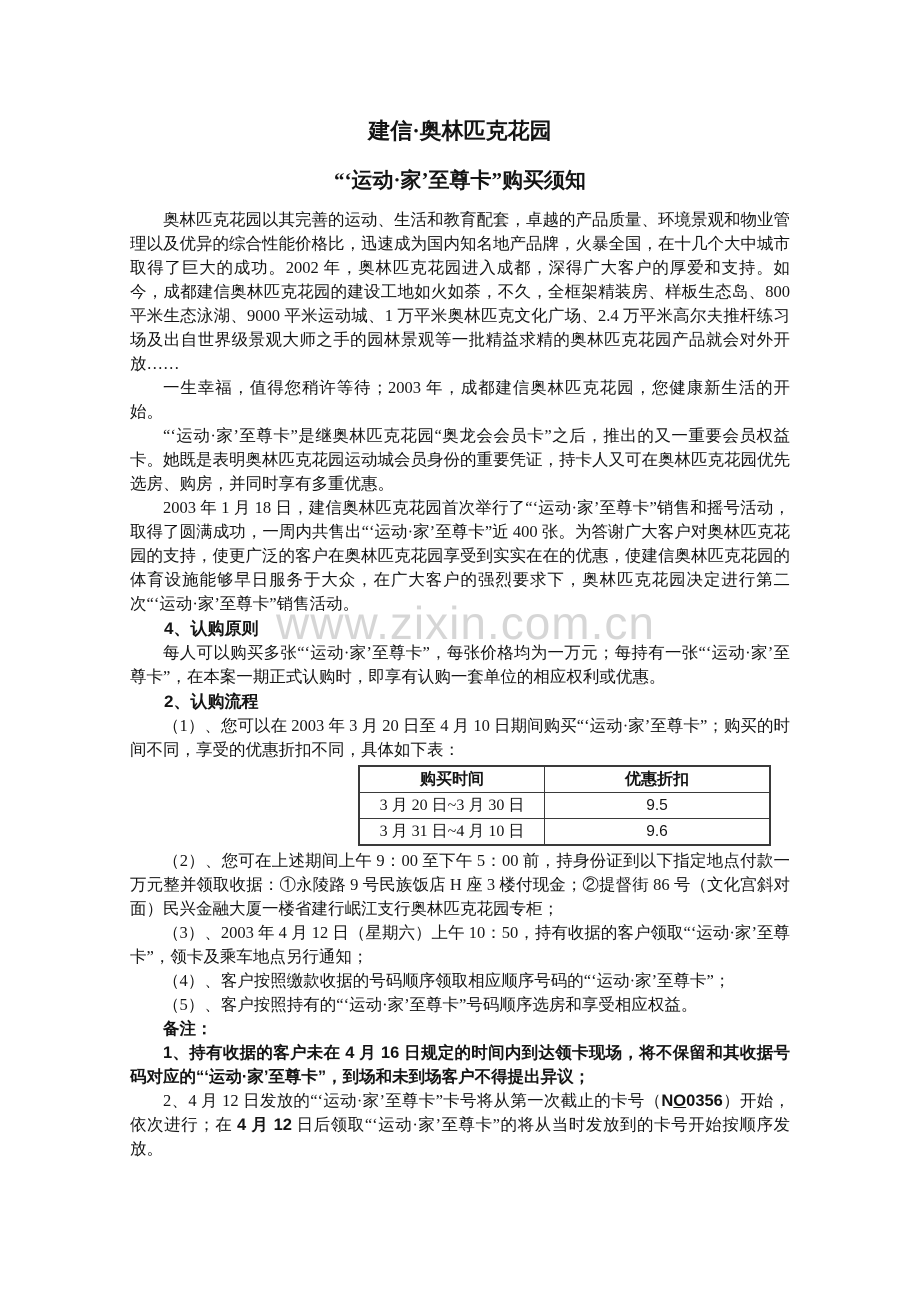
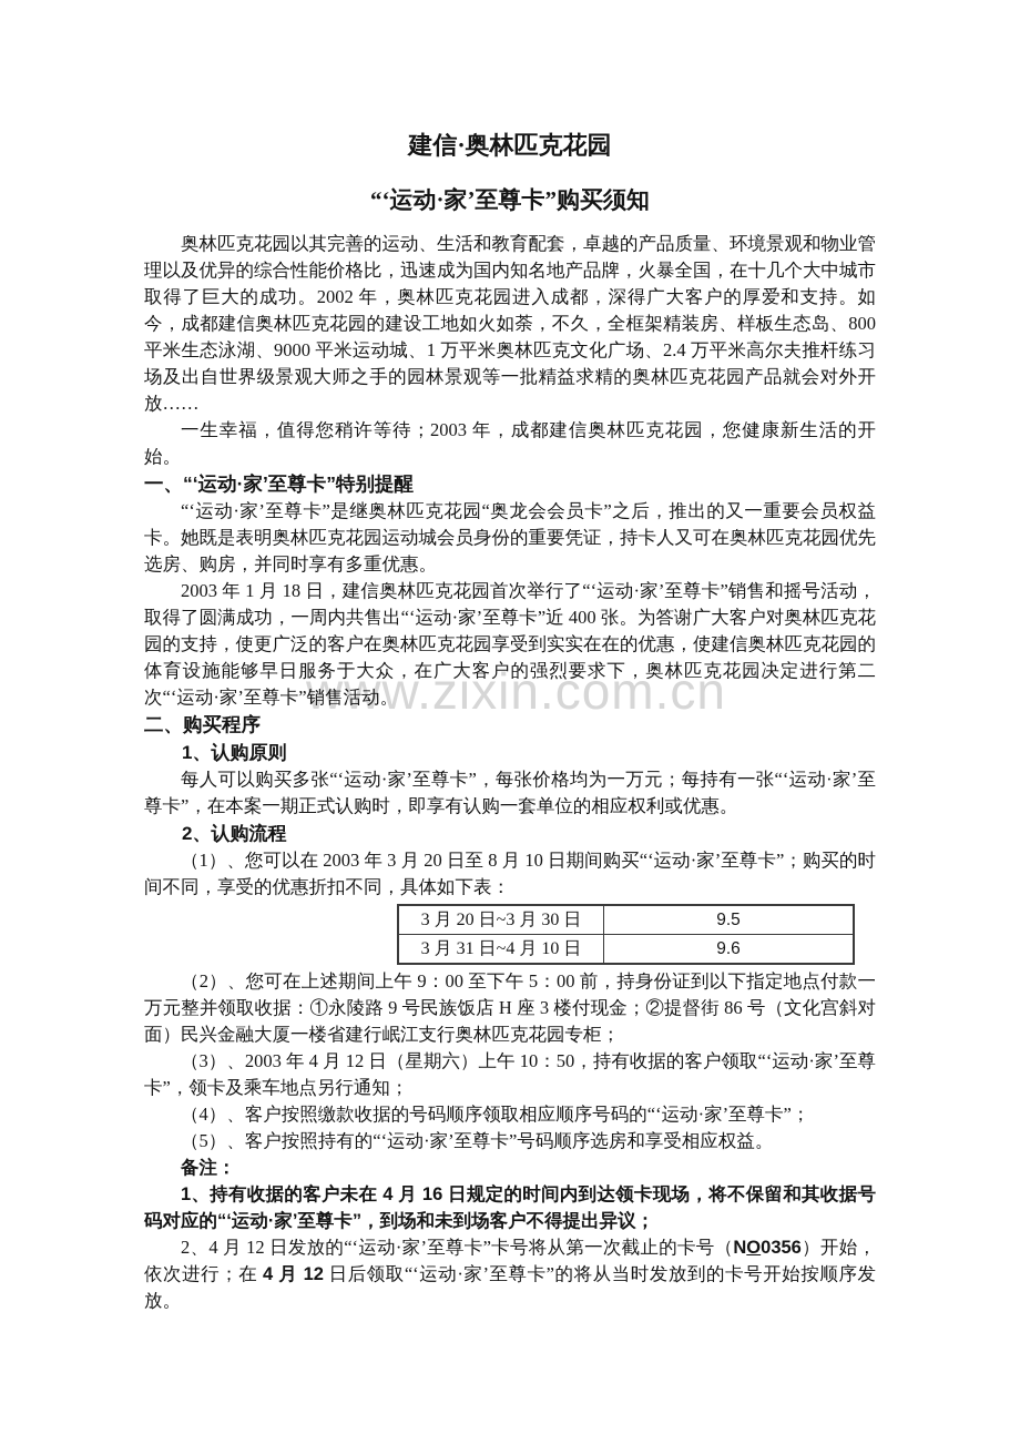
  www.zixin.com.cn
  建信·奥林匹克花园
  “‘运动·家’至尊卡”购买须知
  奥林匹克花园以其完善的运动、生活和教育配套，卓越的产品质量、环境景观和物业管理以及优异的综合性能价格比，迅速成为国内知名地产品牌，火暴全国，在十几个大中城市取得了巨大的成功。2002 年，奥林匹克花园进入成都，深得广大客户的厚爱和支持。如今，成都建信奥林匹克花园的建设工地如火如荼，不久，全框架精装房、样板生态岛、800 平米生态泳湖、9000 平米运动城、1 万平米奥林匹克文化广场、2.4 万平米高尔夫推杆练习场及出自世界级景观大师之手的园林景观等一批精益求精的奥林匹克花园产品就会对外开放……
  一生幸福，值得您稍许等待；2003 年，成都建信奥林匹克花园，您健康新生活的开始。
+ 一、“‘运动·家’至尊卡”特别提醒
  “‘运动·家’至尊卡”是继奥林匹克花园“奥龙会会员卡”之后，推出的又一重要会员权益卡。她既是表明奥林匹克花园运动城会员身份的重要凭证，持卡人又可在奥林匹克花园优先选房、购房，并同时享有多重优惠。
  2003 年 1 月 18 日，建信奥林匹克花园首次举行了“‘运动·家’至尊卡”销售和摇号活动，取得了圆满成功，一周内共售出“‘运动·家’至尊卡”近 400 张。为答谢广大客户对奥林匹克花园的支持，使更广泛的客户在奥林匹克花园享受到实实在在的优惠，使建信奥林匹克花园的体育设施能够早日服务于大众，在广大客户的强烈要求下，奥林匹克花园决定进行第二次“‘运动·家’至尊卡”销售活动。
+ 二、购买程序
- 4、认购原则
+ 1、认购原则
  每人可以购买多张“‘运动·家’至尊卡”，每张价格均为一万元；每持有一张“‘运动·家’至尊卡”，在本案一期正式认购时，即享有认购一套单位的相应权利或优惠。
  2、认购流程
- （1）、您可以在 2003 年 3 月 20 日至 4 月 10 日期间购买“‘运动·家’至尊卡”；购买的时间不同，享受的优惠折扣不同，具体如下表：
+ （1）、您可以在 2003 年 3 月 20 日至 8 月 10 日期间购买“‘运动·家’至尊卡”；购买的时间不同，享受的优惠折扣不同，具体如下表：
- 购买时间	优惠折扣
  3 月 20 日~3 月 30 日	9.5
  3 月 31 日~4 月 10 日	9.6
  （2）、您可在上述期间上午 9：00 至下午 5：00 前，持身份证到以下指定地点付款一万元整并领取收据：①永陵路 9 号民族饭店 H 座 3 楼付现金；②提督街 86 号（文化宫斜对面）民兴金融大厦一楼省建行岷江支行奥林匹克花园专柜；
  （3）、2003 年 4 月 12 日（星期六）上午 10：50，持有收据的客户领取“‘运动·家’至尊卡”，领卡及乘车地点另行通知；
  （4）、客户按照缴款收据的号码顺序领取相应顺序号码的“‘运动·家’至尊卡”；
  （5）、客户按照持有的“‘运动·家’至尊卡”号码顺序选房和享受相应权益。
  备注：
  1、持有收据的客户未在 4 月 16 日规定的时间内到达领卡现场，将不保留和其收据号码对应的“‘运动·家’至尊卡”，到场和未到场客户不得提出异议；
  2、4 月 12 日发放的“‘运动·家’至尊卡”卡号将从第一次截止的卡号（NO0356）开始，依次进行；在 4 月 12 日后领取“‘运动·家’至尊卡”的将从当时发放到的卡号开始按顺序发放。
